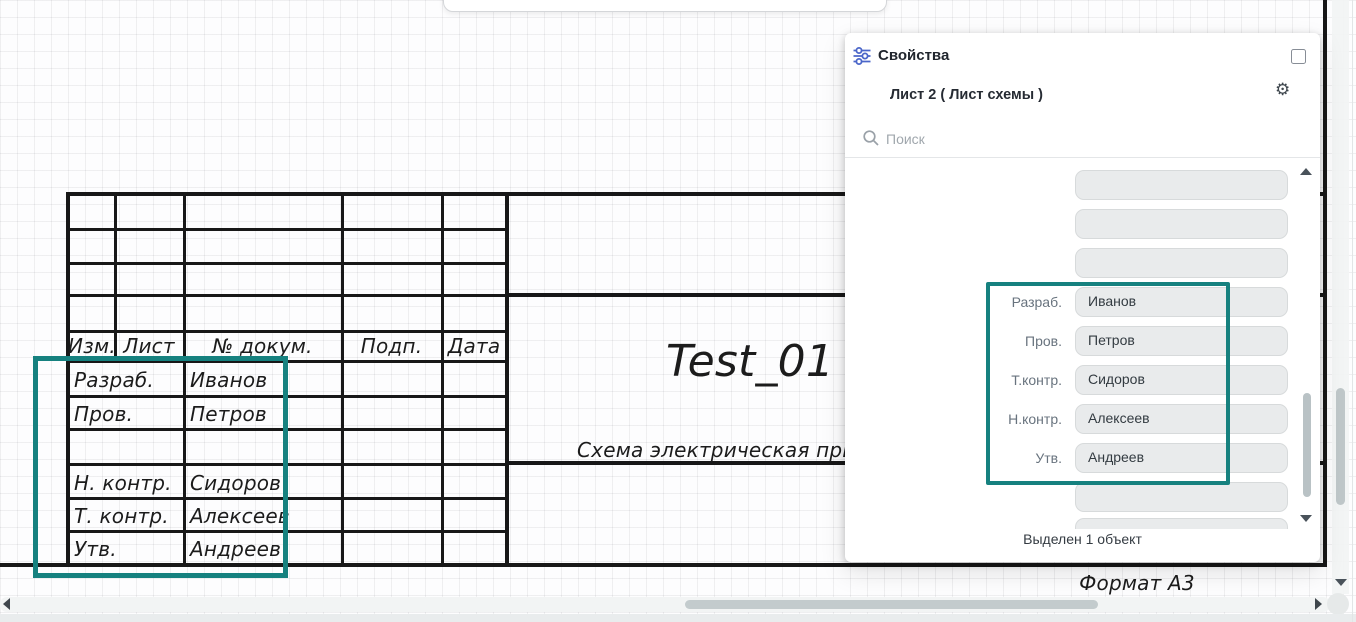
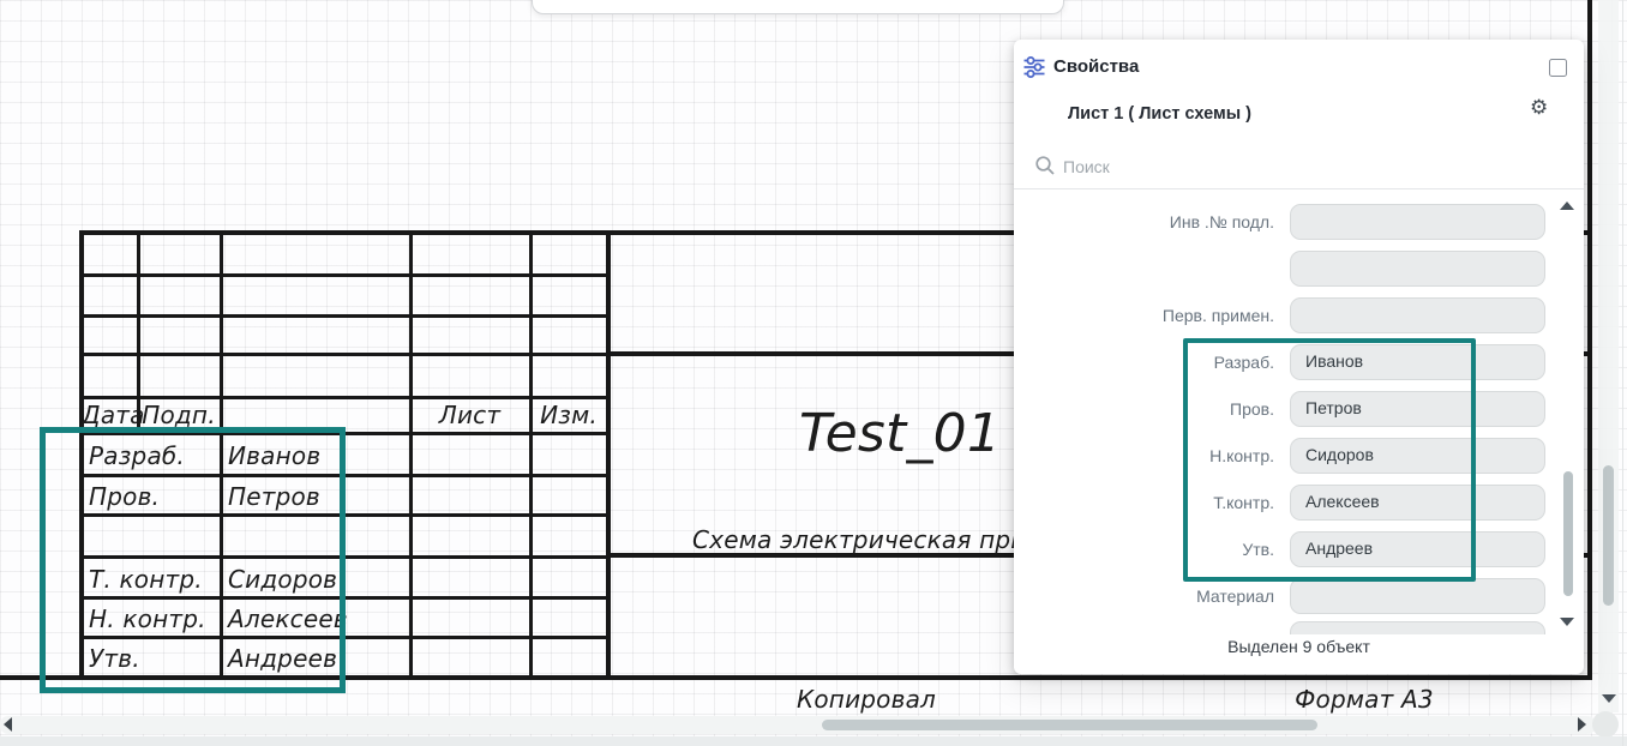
- Изм.
+ Дата
- Лист
+ Подп.
- № докум.
- Подп.
+ Лист
- Дата
+ Изм.
  Разраб.
  Иванов
  Пров.
  Петров
- Н. контр.
+ Т. контр.
  Сидоров
- Т. контр.
+ Н. контр.
  Алексеев
  Утв.
  Андреев
  Test_01
  Схема электрическая пр
+ Копировал
  Формат А3
  Свойства
- Лист 2 ( Лист схемы )
+ Лист 1 ( Лист схемы )
  ⚙
  Поиск
+ Инв .№ подл.
+ Перв. примен.
  Разраб.
  Иванов
  Пров.
  Петров
- Т.контр.
+ Н.контр.
  Сидоров
- Н.контр.
+ Т.контр.
  Алексеев
  Утв.
  Андреев
+ Материал
- Выделен 1 объект
+ Выделен 9 объект
